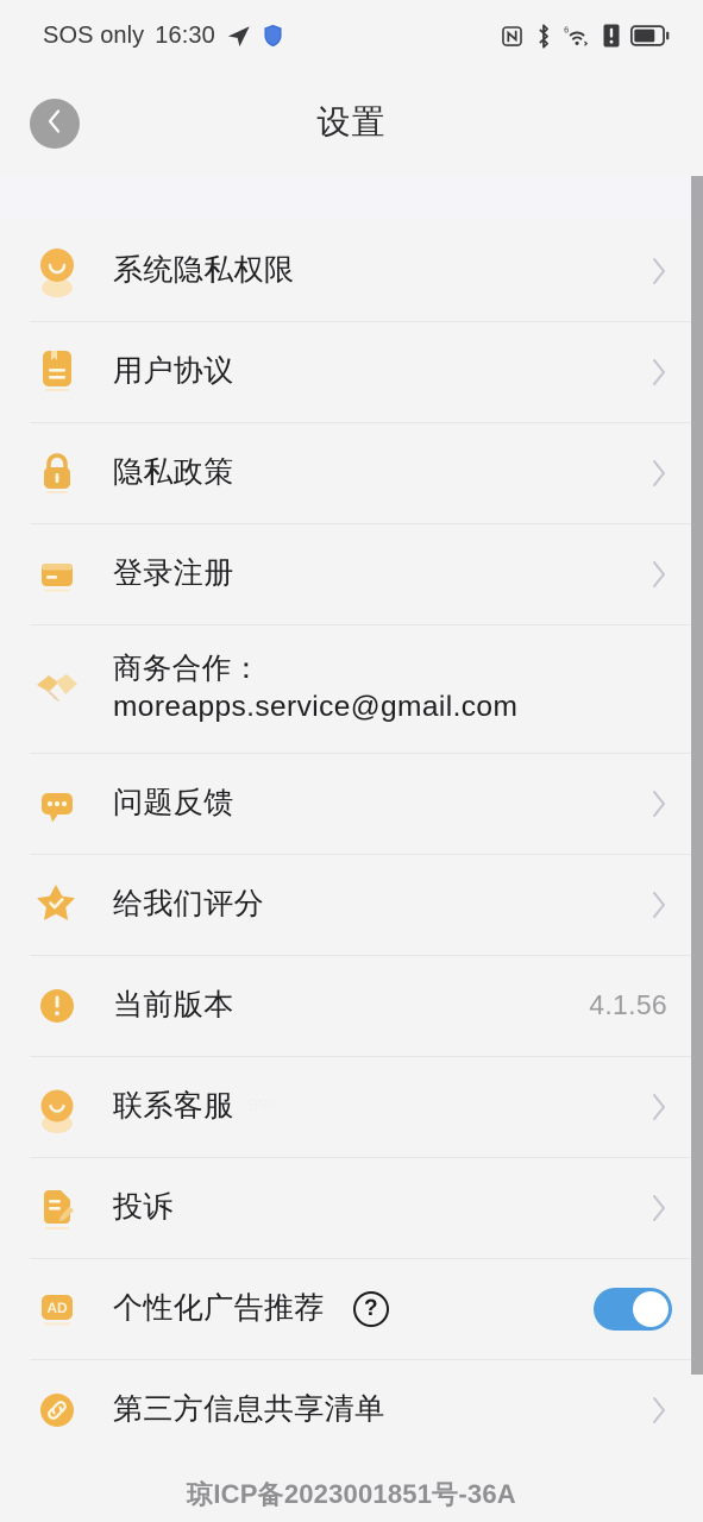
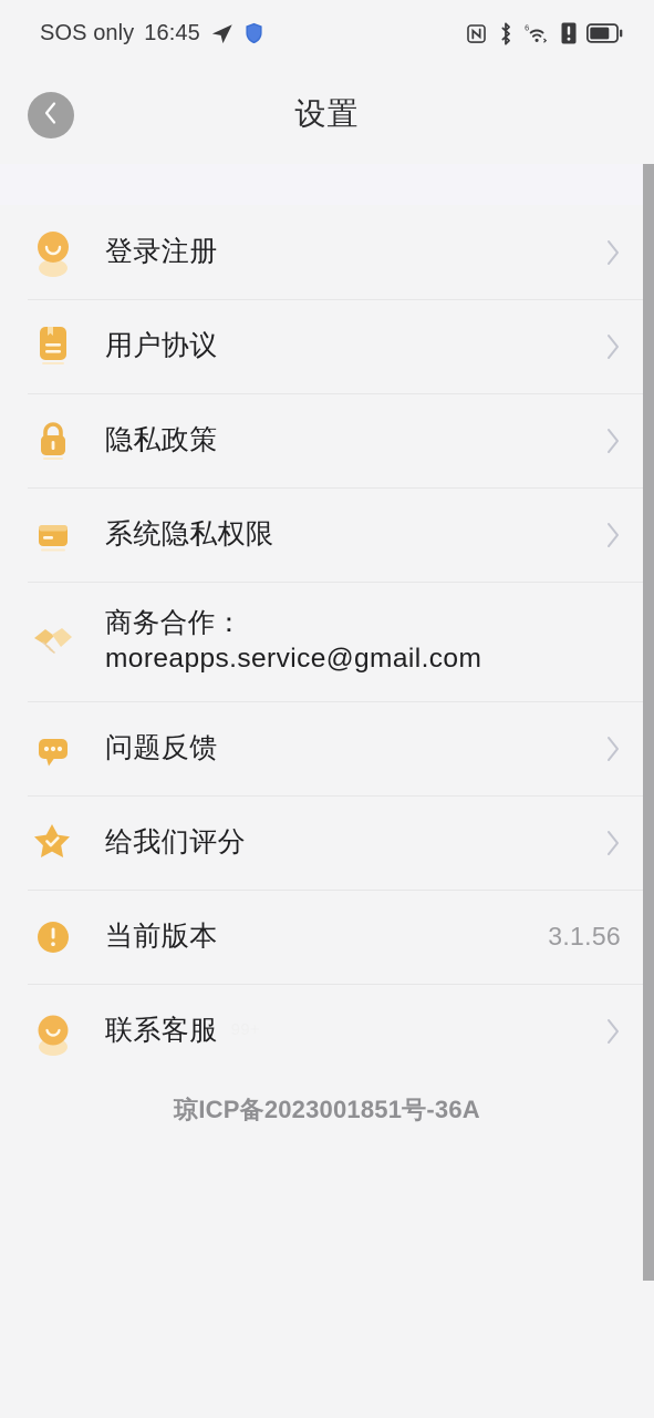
  SOS only
- 16:30
+ 16:45
  6
  设置
- 系统隐私权限
+ 登录注册
  用户协议
  隐私政策
- 登录注册
+ 系统隐私权限
  商务合作：moreapps.service@gmail.com
  问题反馈
  给我们评分
  当前版本
- 4.1.56
+ 3.1.56
- 投诉
- AD
- 个性化广告推荐
- ?
- 第三方信息共享清单
  琼ICP备2023001851号-36A
